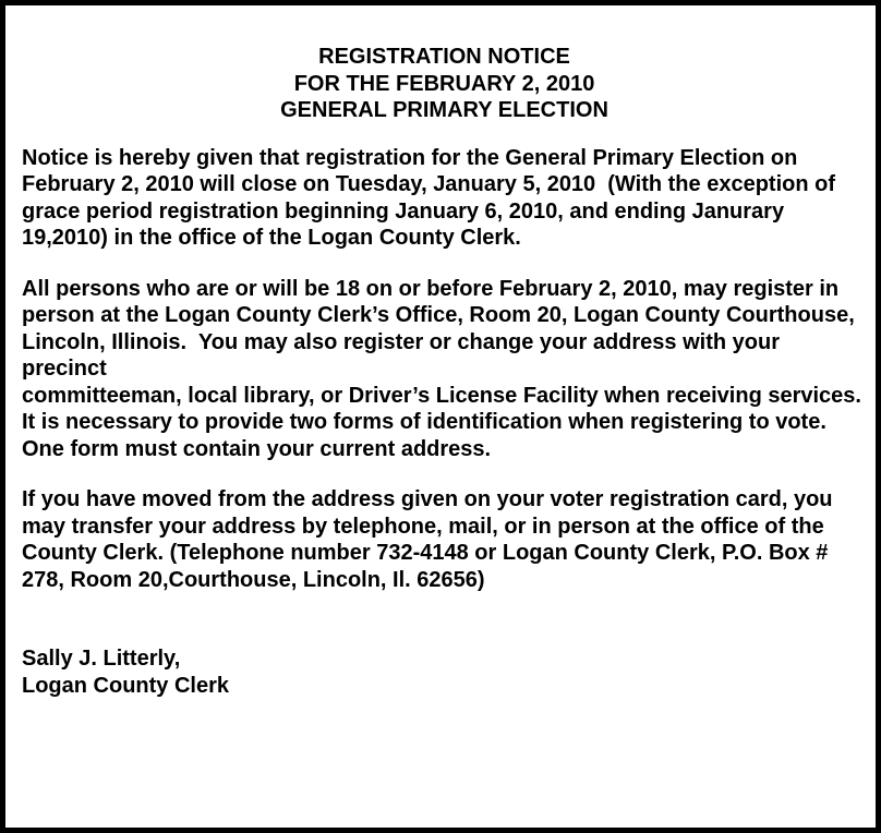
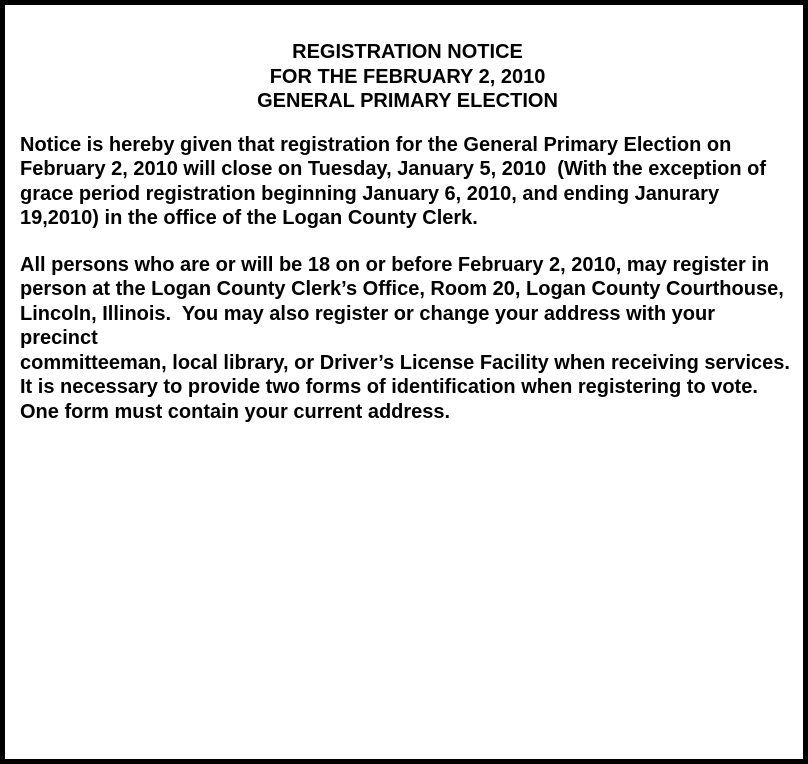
  REGISTRATION NOTICE
  FOR THE FEBRUARY 2, 2010
  GENERAL PRIMARY ELECTION
  Notice is hereby given that registration for the General Primary Election on
  February 2, 2010 will close on Tuesday, January 5, 2010 (With the exception of
  grace period registration beginning January 6, 2010, and ending Janurary
  19,2010) in the office of the Logan County Clerk.
  All persons who are or will be 18 on or before February 2, 2010, may register in
  person at the Logan County Clerk’s Office, Room 20, Logan County Courthouse,
  Lincoln, Illinois. You may also register or change your address with your precinct
  committeeman, local library, or Driver’s License Facility when receiving services.
  It is necessary to provide two forms of identification when registering to vote.
  One form must contain your current address.
- If you have moved from the address given on your voter registration card, you
- may transfer your address by telephone, mail, or in person at the office of the
- County Clerk. (Telephone number 732-4148 or Logan County Clerk, P.O. Box #
- 278, Room 20,Courthouse, Lincoln, Il. 62656)
- Sally J. Litterly,
- Logan County Clerk
